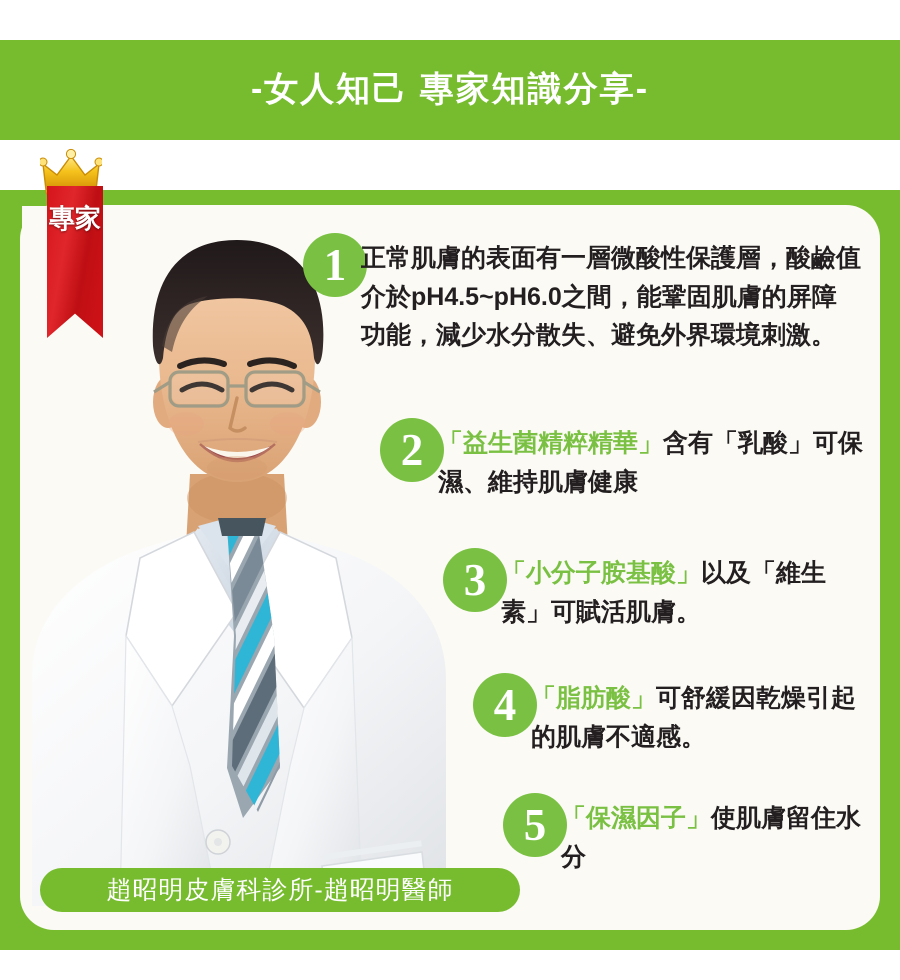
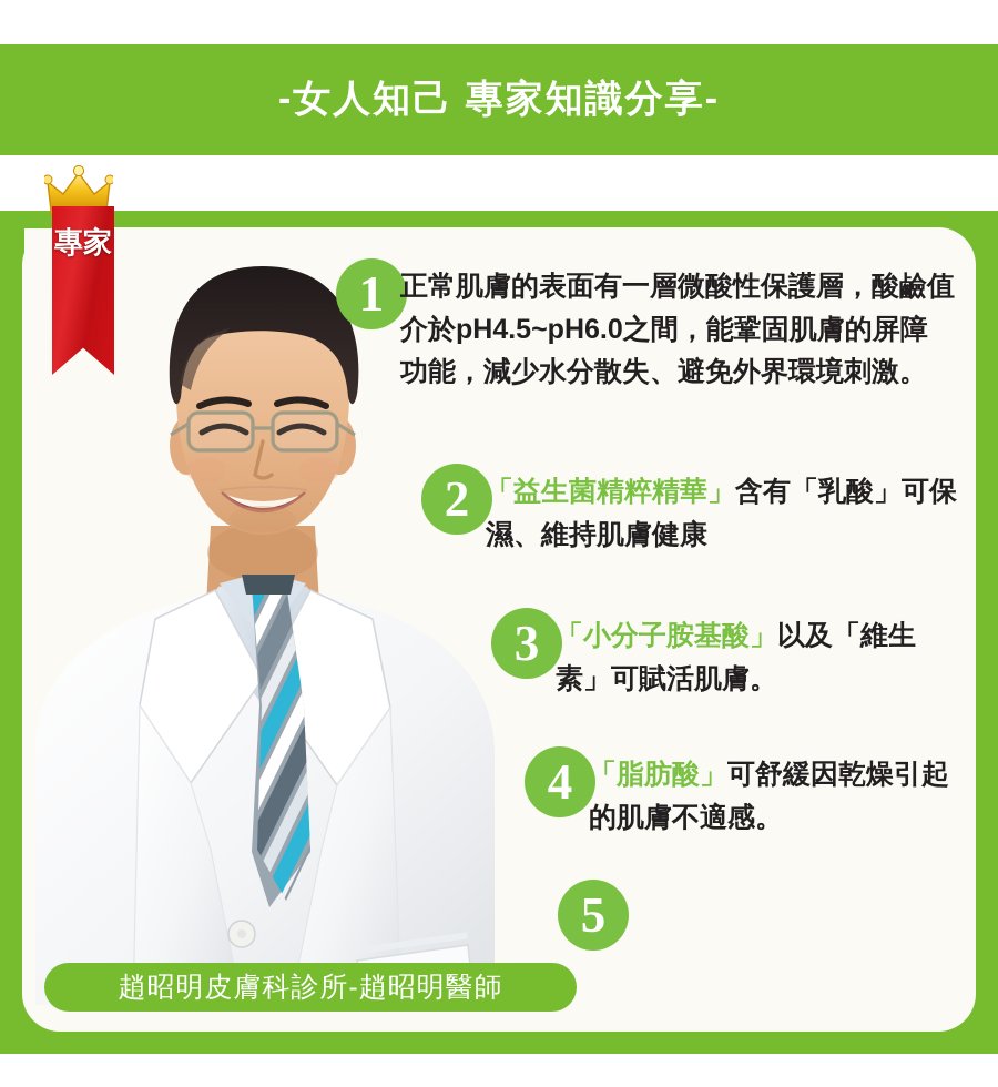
  -女人知己 專家知識分享-
  專家
  趙昭明皮膚科診所-趙昭明醫師
  1
  正常肌膚的表面有一層微酸性保護層，酸鹼值介於pH4.5~pH6.0之間，能鞏固肌膚的屏障功能，減少水分散失、避免外界環境刺激。
  2
  「益生菌精粹精華」含有「乳酸」可保濕、維持肌膚健康
  3
  「小分子胺基酸」以及「維生素」可賦活肌膚。
  4
  「脂肪酸」可舒緩因乾燥引起的肌膚不適感。
  5
- 「保濕因子」使肌膚留住水分
